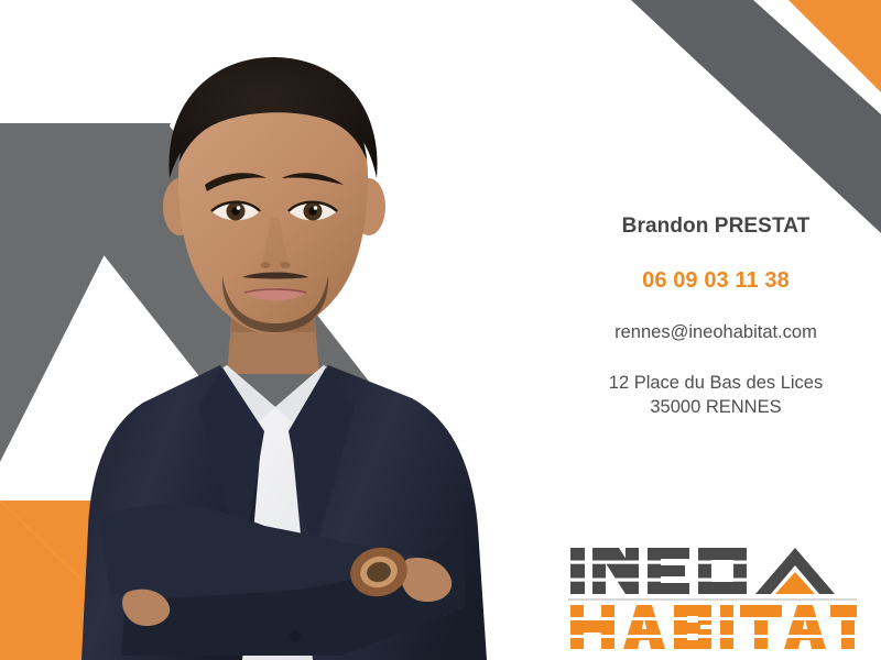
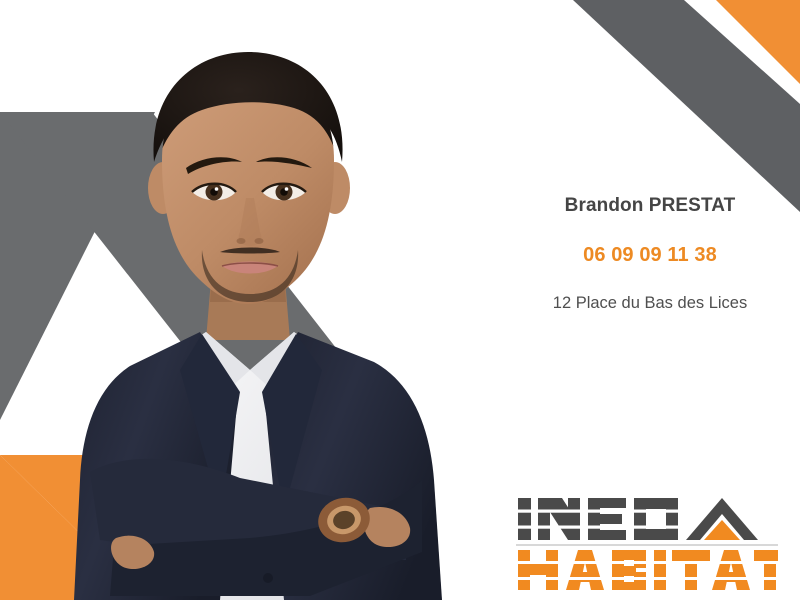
  Brandon PRESTAT
- 06 09 03 11 38
+ 06 09 09 11 38
- rennes@ineohabitat.com
  12 Place du Bas des Lices
- 35000 RENNES
